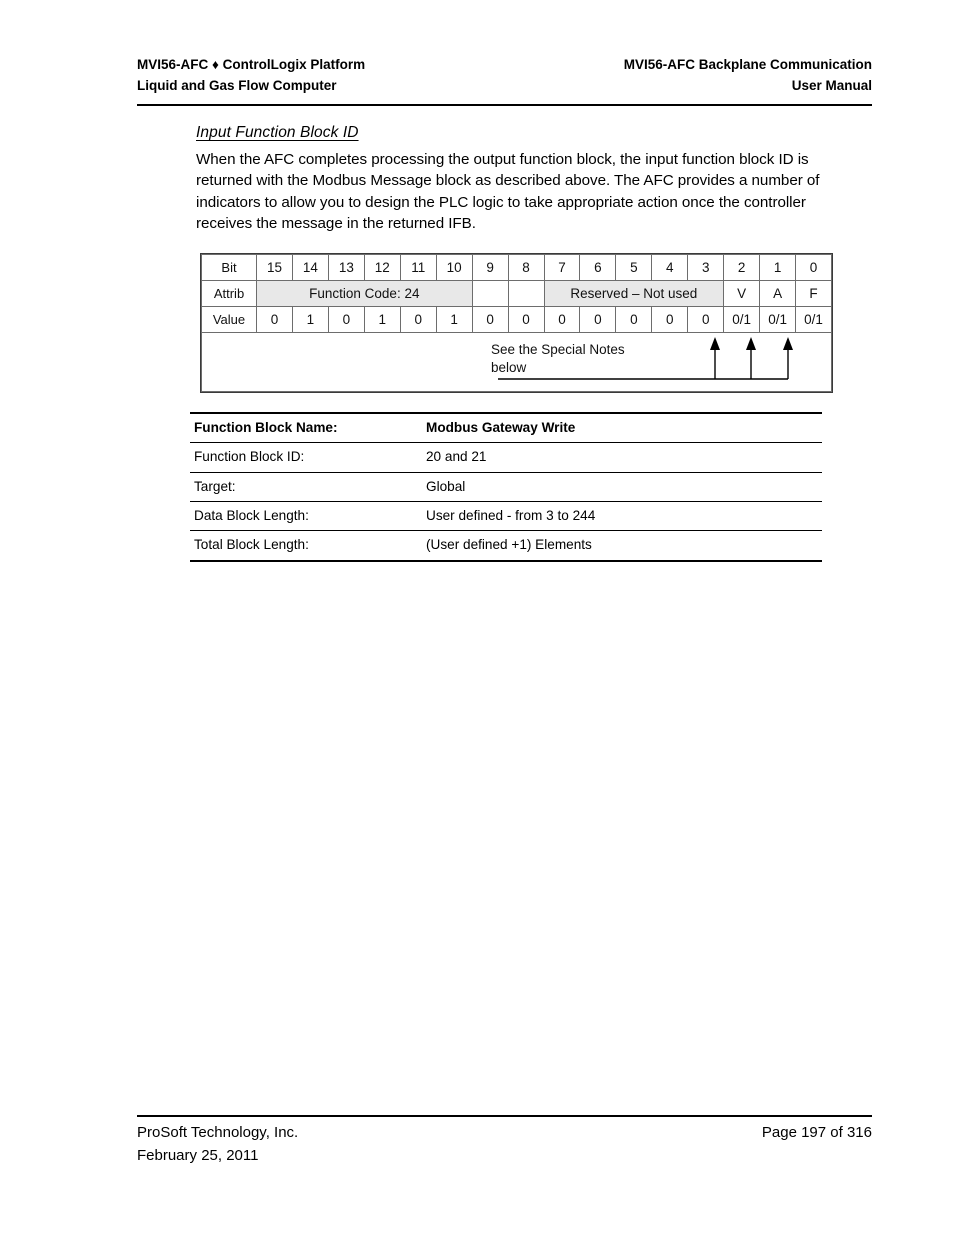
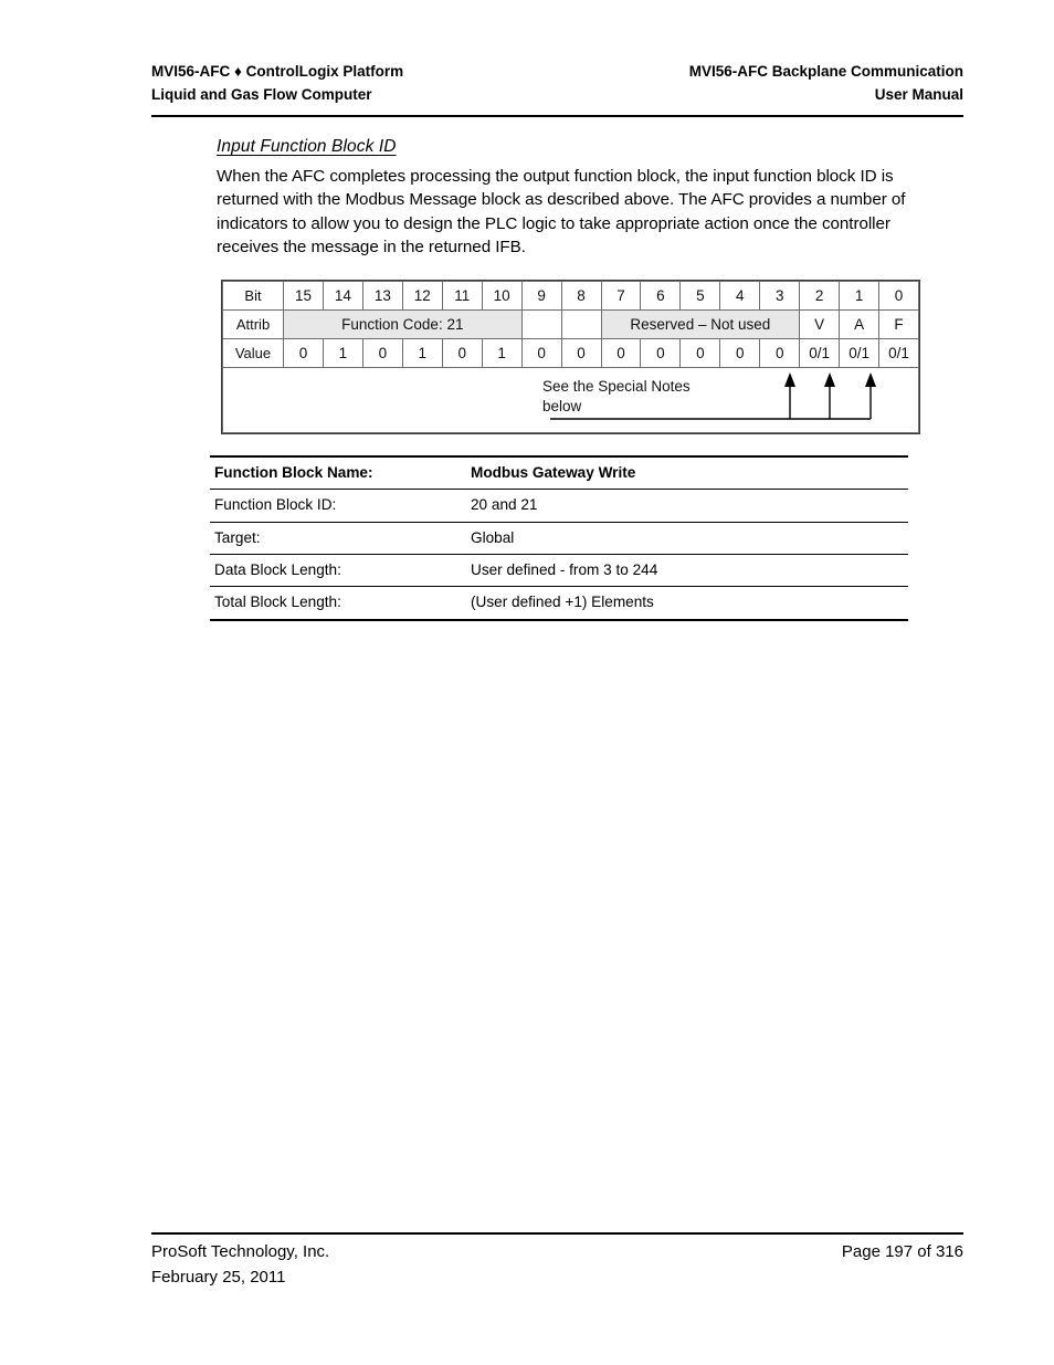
  MVI56-AFC ♦ ControlLogix Platform
  Liquid and Gas Flow Computer
  MVI56-AFC Backplane Communication
  User Manual
  Input Function Block ID
  When the AFC completes processing the output function block, the input function block ID is returned with the Modbus Message block as described above. The AFC provides a number of indicators to allow you to design the PLC logic to take appropriate action once the controller receives the message in the returned IFB.
  Bit	15	14	13	12	11	10	9	8	7	6	5	4	3	2	1	0
- Attrib	Function Code: 24			Reserved – Not used	V	A	F
+ Attrib	Function Code: 21			Reserved – Not used	V	A	F
  Value	0	1	0	1	0	1	0	0	0	0	0	0	0	0/1	0/1	0/1
  See the Special Notes below
  Function Block Name:	Modbus Gateway Write
  Function Block ID:	20 and 21
  Target:	Global
  Data Block Length:	User defined - from 3 to 244
  Total Block Length:	(User defined +1) Elements
  ProSoft Technology, Inc.
  February 25, 2011
  Page 197 of 316
